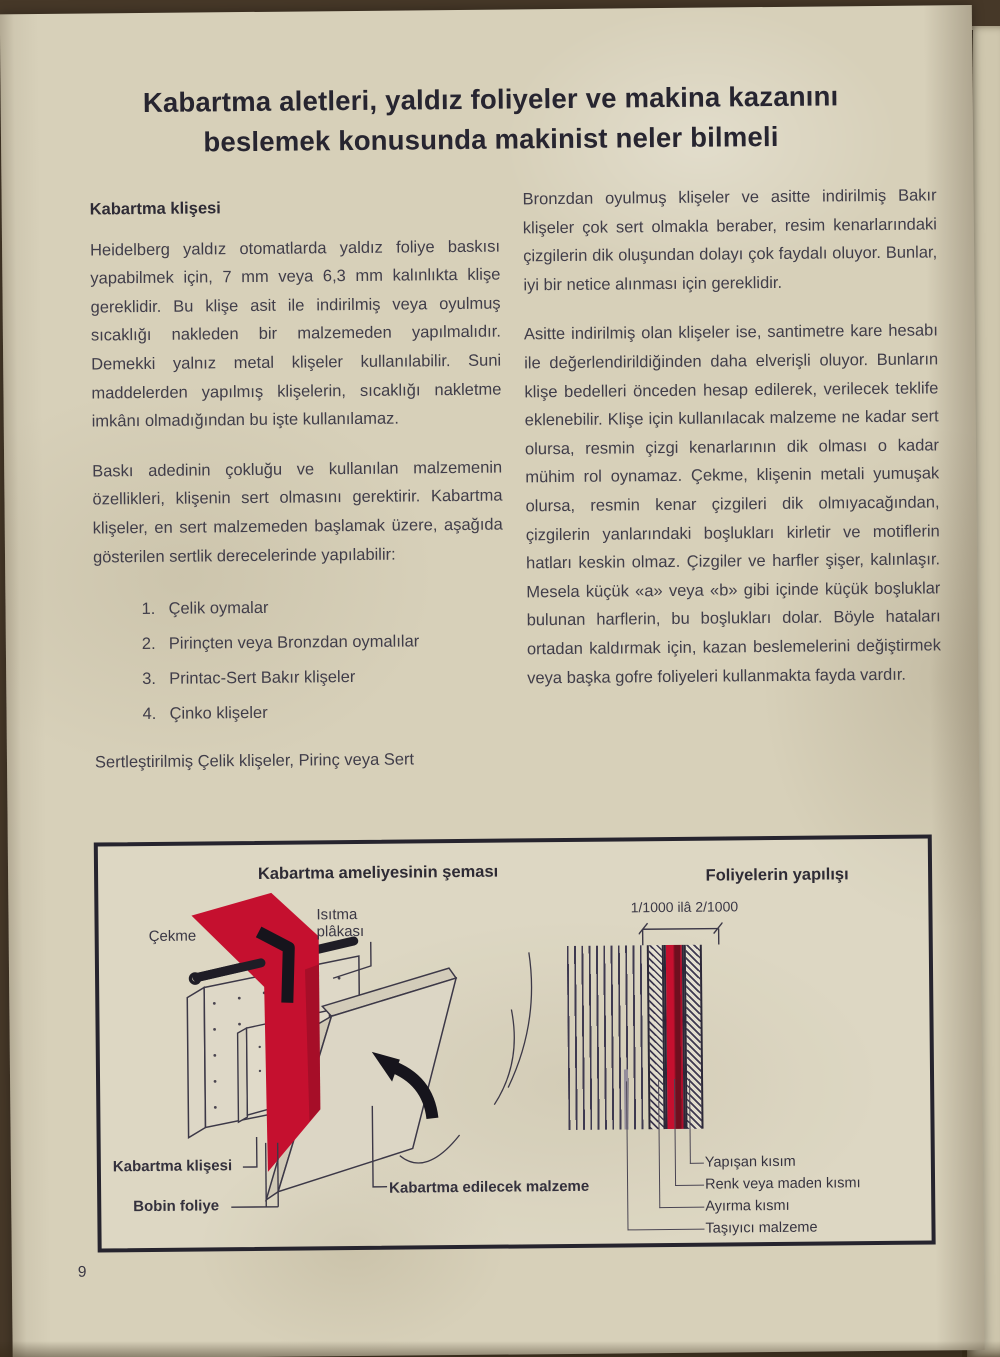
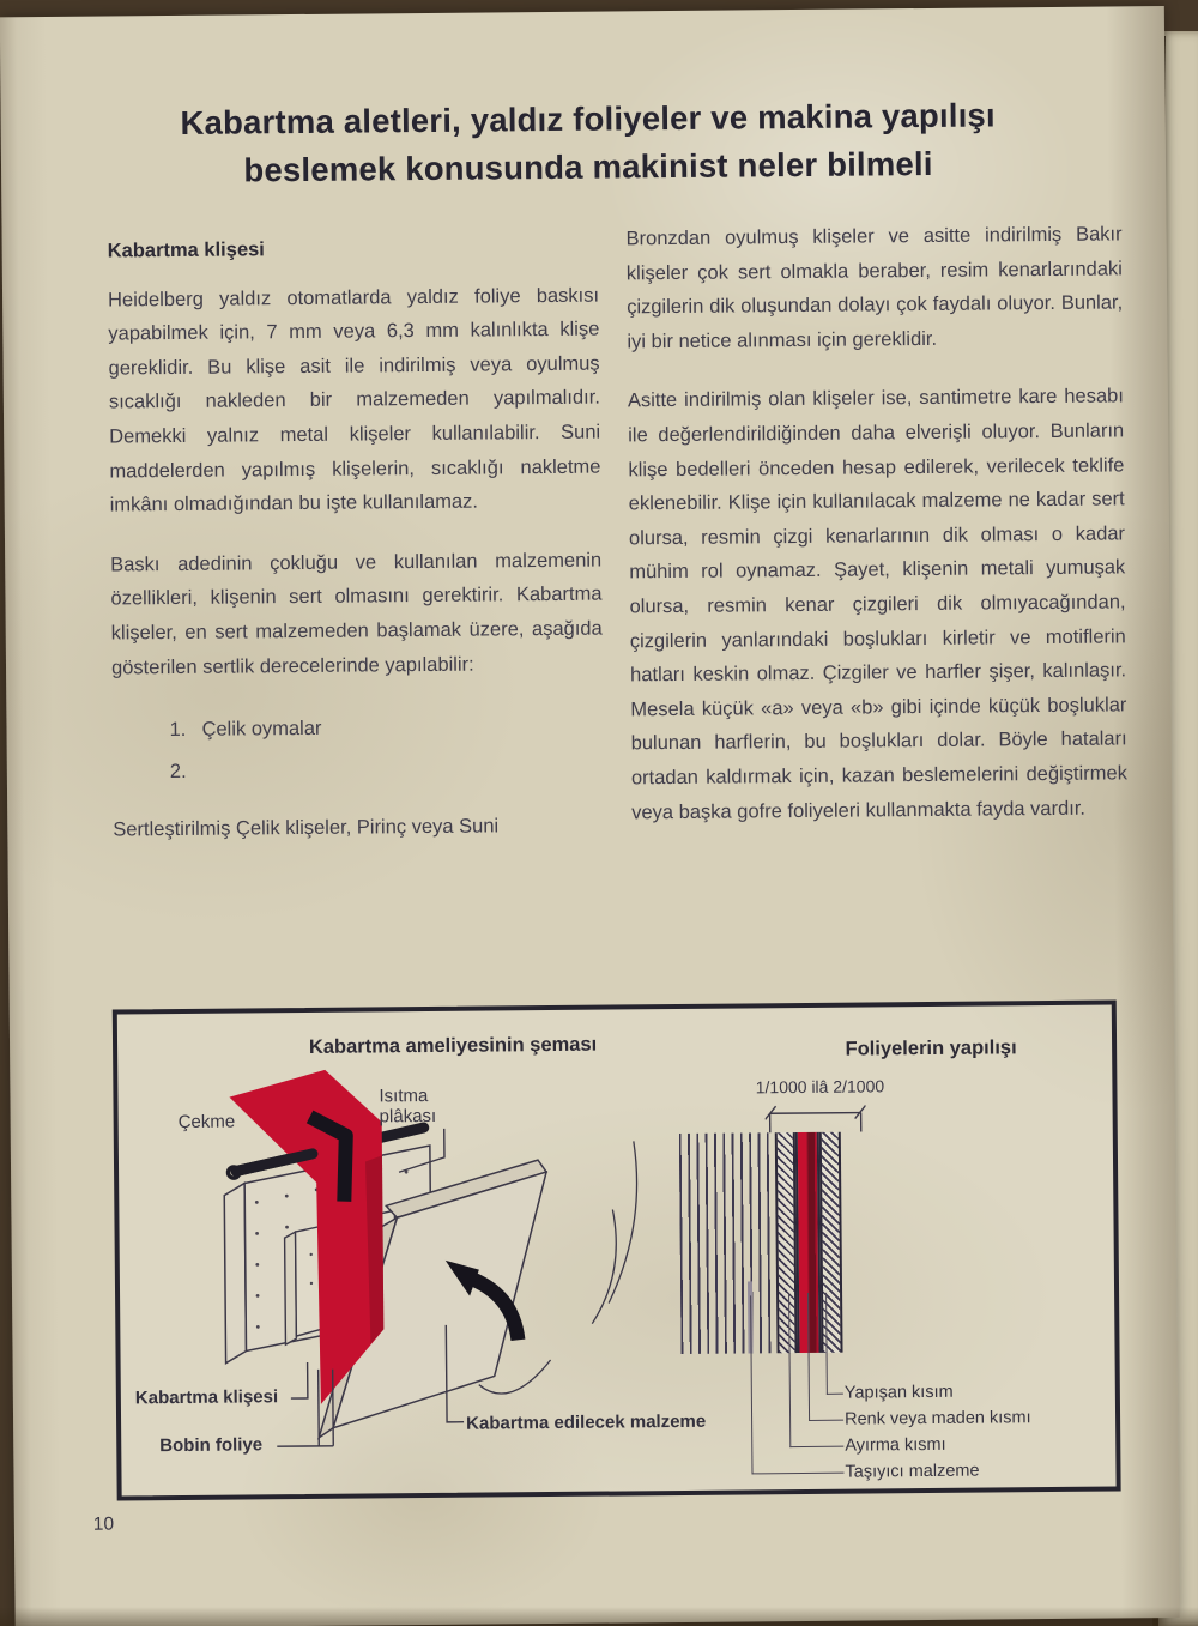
- Kabartma aletleri, yaldız foliyeler ve makina kazanını
+ Kabartma aletleri, yaldız foliyeler ve makina yapılışı
  beslemek konusunda makinist neler bilmeli
  Kabartma klişesi
  Heidelberg yaldız otomatlarda yaldız foliye baskısı yapabilmek için, 7 mm veya 6,3 mm kalınlıkta klişe gereklidir. Bu klişe asit ile indirilmiş veya oyulmuş sıcaklığı nakleden bir malzemeden yapılmalıdır. Demekki yalnız metal klişeler kullanılabilir. Suni maddelerden yapılmış klişelerin, sıcaklığı nakletme imkânı olmadığından bu işte kullanılamaz.
  Baskı adedinin çokluğu ve kullanılan malzemenin özellikleri, klişenin sert olmasını gerektirir. Kabartma klişeler, en sert malzemeden başlamak üzere, aşağıda gösterilen sertlik derecelerinde yapılabilir:
  1.
  Çelik oymalar
  2.
- Pirinçten veya Bronzdan oymalılar
- 3.
- Printac-Sert Bakır klişeler
- 4.
- Çinko klişeler
- Sertleştirilmiş Çelik klişeler, Pirinç veya Sert
+ Sertleştirilmiş Çelik klişeler, Pirinç veya Suni
  Bronzdan oyulmuş klişeler ve asitte indirilmiş Bakır klişeler çok sert olmakla beraber, resim kenarlarındaki çizgilerin dik oluşundan dolayı çok faydalı oluyor. Bunlar, iyi bir netice alınması için gereklidir.
- Asitte indirilmiş olan klişeler ise, santimetre kare hesabı ile değerlendirildiğinden daha elverişli oluyor. Bunların klişe bedelleri önceden hesap edilerek, verilecek teklife eklenebilir. Klişe için kullanılacak malzeme ne kadar sert olursa, resmin çizgi kenarlarının dik olması o kadar mühim rol oynamaz. Çekme, klişenin metali yumuşak olursa, resmin kenar çizgileri dik olmıyacağından, çizgilerin yanlarındaki boşlukları kirletir ve motiflerin hatları keskin olmaz. Çizgiler ve harfler şişer, kalınlaşır. Mesela küçük «a» veya «b» gibi içinde küçük boşluklar bulunan harflerin, bu boşlukları dolar. Böyle hataları ortadan kaldırmak için, kazan beslemelerini değiştirmek veya başka gofre foliyeleri kullanmakta fayda vardır.
+ Asitte indirilmiş olan klişeler ise, santimetre kare hesabı ile değerlendirildiğinden daha elverişli oluyor. Bunların klişe bedelleri önceden hesap edilerek, verilecek teklife eklenebilir. Klişe için kullanılacak malzeme ne kadar sert olursa, resmin çizgi kenarlarının dik olması o kadar mühim rol oynamaz. Şayet, klişenin metali yumuşak olursa, resmin kenar çizgileri dik olmıyacağından, çizgilerin yanlarındaki boşlukları kirletir ve motiflerin hatları keskin olmaz. Çizgiler ve harfler şişer, kalınlaşır. Mesela küçük «a» veya «b» gibi içinde küçük boşluklar bulunan harflerin, bu boşlukları dolar. Böyle hataları ortadan kaldırmak için, kazan beslemelerini değiştirmek veya başka gofre foliyeleri kullanmakta fayda vardır.
  Kabartma ameliyesinin şeması
  Foliyelerin yapılışı
  Çekme
  Isıtma
  plâkası
  Kabartma klişesi
  Bobin foliye
  Kabartma edilecek malzeme
  1/1000 ilâ 2/1000
  Yapışan kısım
  Renk veya maden kısmı
  Ayırma kısmı
  Taşıyıcı malzeme
- 9
+ 10
